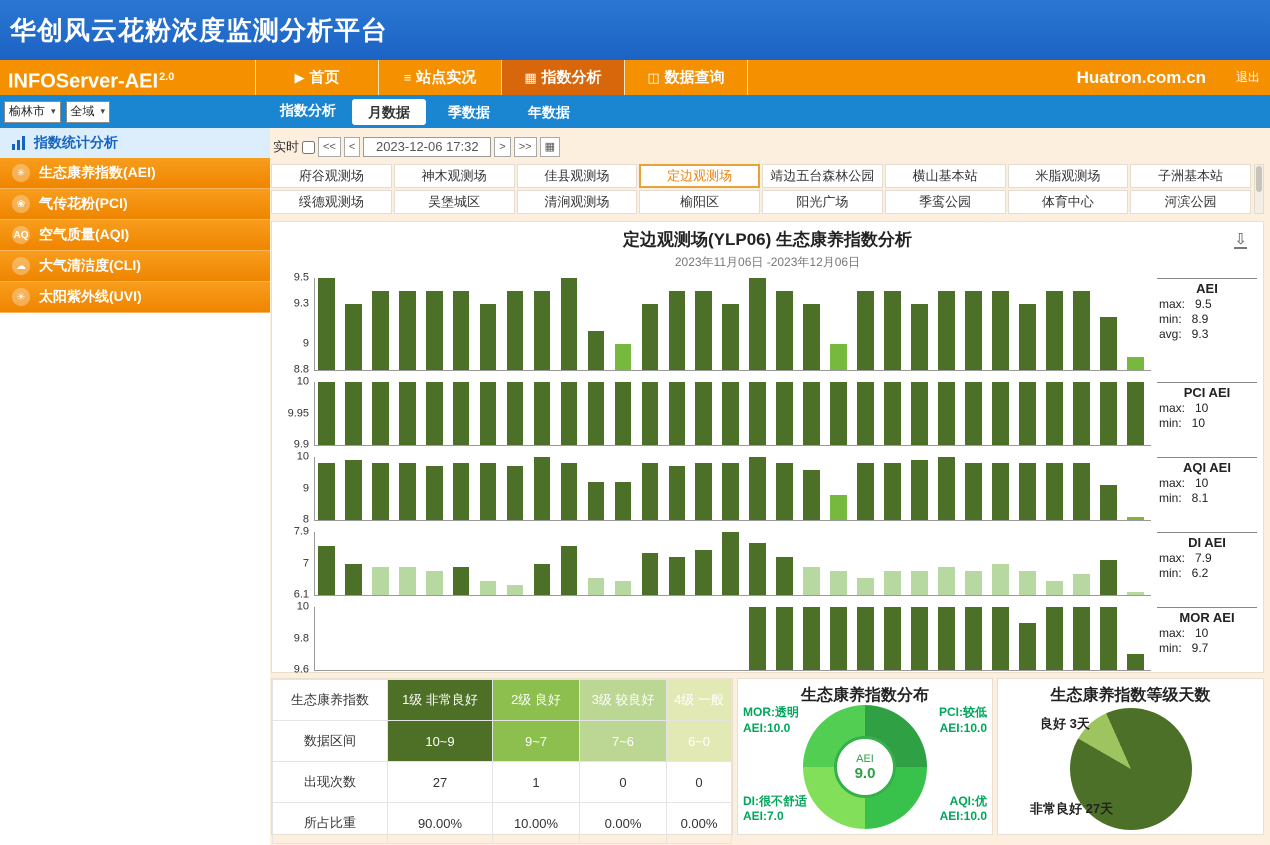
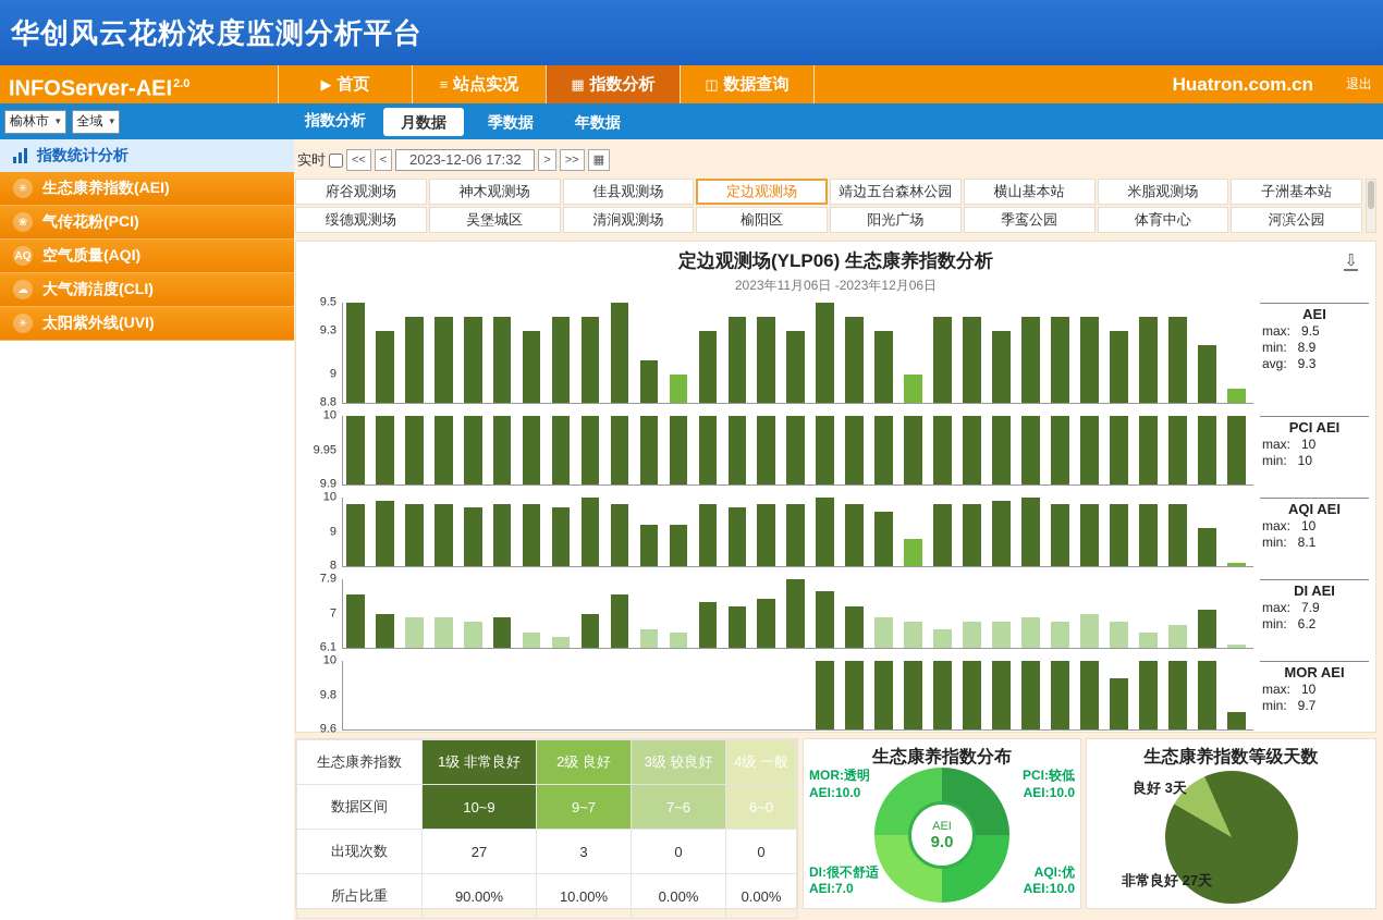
  华创风云花粉浓度监测分析平台
  INFOServer-AEI2.0
  ▶ 首页
  ≡ 站点实况
  ▦ 指数分析
  ◫ 数据查询
  Huatron.com.cn
  退出
  榆林市
  ▾
  全域
  ▾
  指数分析
  月数据
  季数据
  年数据
  指数统计分析
  ✳
  生态康养指数(AEI)
  ❀
  气传花粉(PCI)
  AQ
  空气质量(AQI)
  ☁
  大气清洁度(CLI)
  ☀
  太阳紫外线(UVI)
  实时
  <<
  <
  2023-12-06 17:32
  >
  >>
  ▦
  府谷观测场
  神木观测场
  佳县观测场
  定边观测场
  靖边五台森林公园
  横山基本站
  米脂观测场
  子洲基本站
  绥德观测场
  吴堡城区
  清涧观测场
  榆阳区
  阳光广场
  季鸾公园
  体育中心
  河滨公园
  定边观测场(YLP06) 生态康养指数分析
  2023年11月06日 -2023年12月06日
  ⇩
  9.5
  9.3
  9
  8.8
  AEI
  max: 9.5
  min: 8.9
  avg: 9.3
  10
  9.95
  9.9
  PCI AEI
  max: 10
  min: 10
  10
  9
  8
  AQI AEI
  max: 10
  min: 8.1
  7.9
  7
  6.1
  DI AEI
  max: 7.9
  min: 6.2
  10
  9.8
  9.6
  MOR AEI
  max: 10
  min: 9.7
  生态康养指数	1级 非常良好	2级 良好	3级 较良好	4级 一般
  数据区间	10~9	9~7	7~6	6~0
- 出现次数	27	1	0	0
+ 出现次数	27	3	0	0
  所占比重	90.00%	10.00%	0.00%	0.00%
  生态康养指数分布
  AEI
  9.0
  MOR:透明
  AEI:10.0
  PCI:较低
  AEI:10.0
  DI:很不舒适
  AEI:7.0
  AQI:优
  AEI:10.0
  生态康养指数等级天数
  良好 3天
  非常良好 27天
